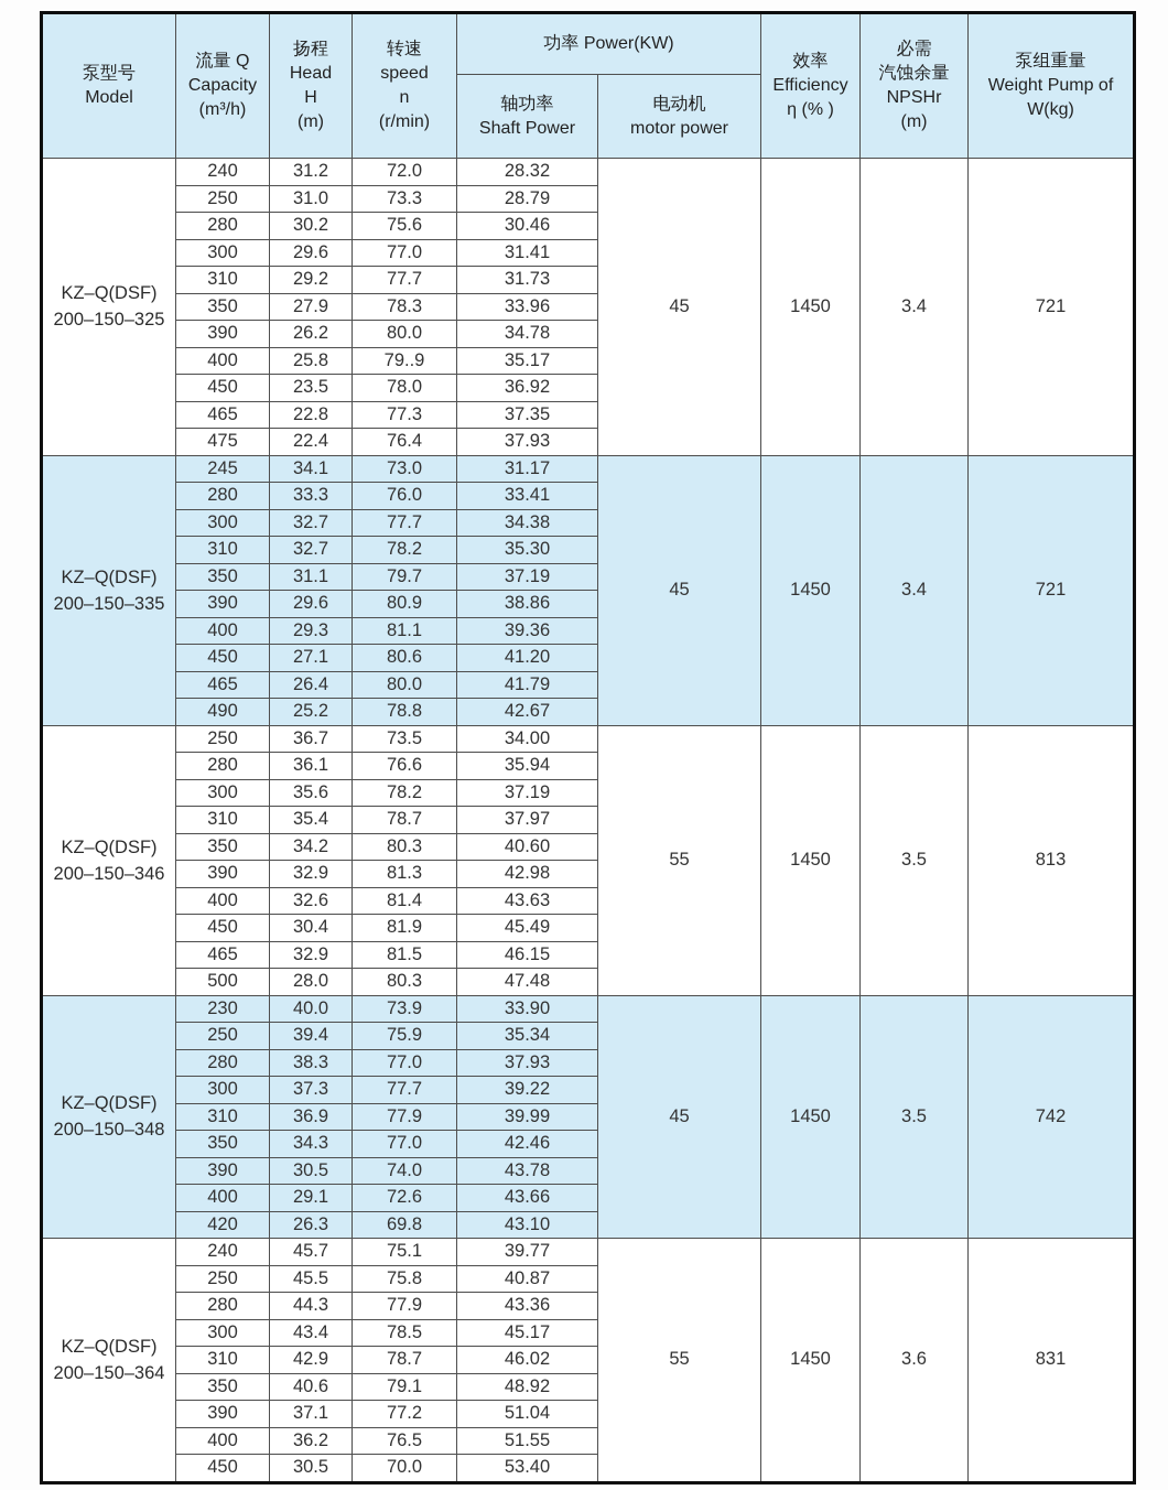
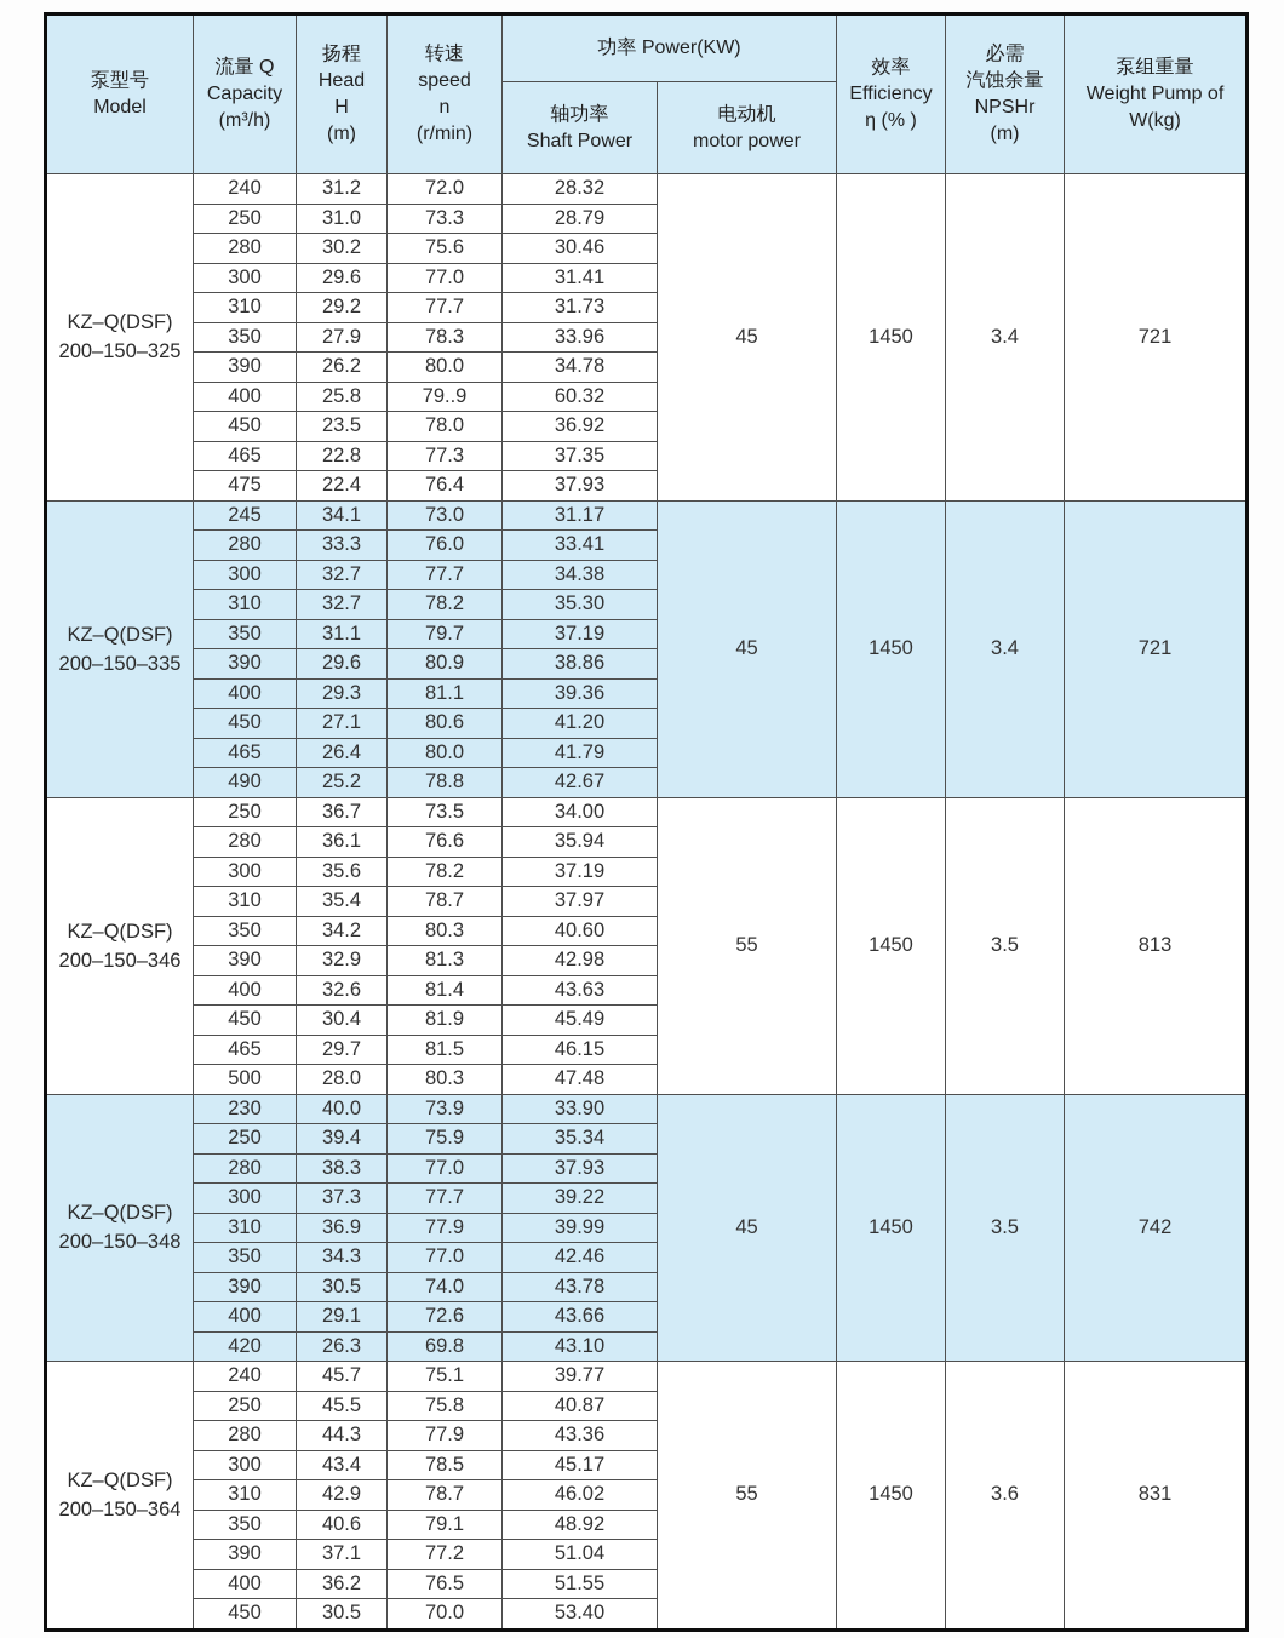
  泵型号 Model	流量 Q Capacity (m³/h)	扬程 Head H (m)	转速 speed n (r/min)	功率 Power(KW)	效率 Efficiency η (% )	必需 汽蚀余量 NPSHr (m)	泵组重量 Weight Pump of W(kg)
  轴功率 Shaft Power	电动机 motor power
  KZ–Q(DSF)200–150–325	240	31.2	72.0	28.32	45	1450	3.4	721
  250	31.0	73.3	28.79
  280	30.2	75.6	30.46
  300	29.6	77.0	31.41
  310	29.2	77.7	31.73
  350	27.9	78.3	33.96
  390	26.2	80.0	34.78
- 400	25.8	79..9	35.17
+ 400	25.8	79..9	60.32
  450	23.5	78.0	36.92
  465	22.8	77.3	37.35
  475	22.4	76.4	37.93
  KZ–Q(DSF)200–150–335	245	34.1	73.0	31.17	45	1450	3.4	721
  280	33.3	76.0	33.41
  300	32.7	77.7	34.38
  310	32.7	78.2	35.30
  350	31.1	79.7	37.19
  390	29.6	80.9	38.86
  400	29.3	81.1	39.36
  450	27.1	80.6	41.20
  465	26.4	80.0	41.79
  490	25.2	78.8	42.67
  KZ–Q(DSF)200–150–346	250	36.7	73.5	34.00	55	1450	3.5	813
  280	36.1	76.6	35.94
  300	35.6	78.2	37.19
  310	35.4	78.7	37.97
  350	34.2	80.3	40.60
  390	32.9	81.3	42.98
  400	32.6	81.4	43.63
  450	30.4	81.9	45.49
- 465	32.9	81.5	46.15
+ 465	29.7	81.5	46.15
  500	28.0	80.3	47.48
  KZ–Q(DSF)200–150–348	230	40.0	73.9	33.90	45	1450	3.5	742
  250	39.4	75.9	35.34
  280	38.3	77.0	37.93
  300	37.3	77.7	39.22
  310	36.9	77.9	39.99
  350	34.3	77.0	42.46
  390	30.5	74.0	43.78
  400	29.1	72.6	43.66
  420	26.3	69.8	43.10
  KZ–Q(DSF)200–150–364	240	45.7	75.1	39.77	55	1450	3.6	831
  250	45.5	75.8	40.87
  280	44.3	77.9	43.36
  300	43.4	78.5	45.17
  310	42.9	78.7	46.02
  350	40.6	79.1	48.92
  390	37.1	77.2	51.04
  400	36.2	76.5	51.55
  450	30.5	70.0	53.40
